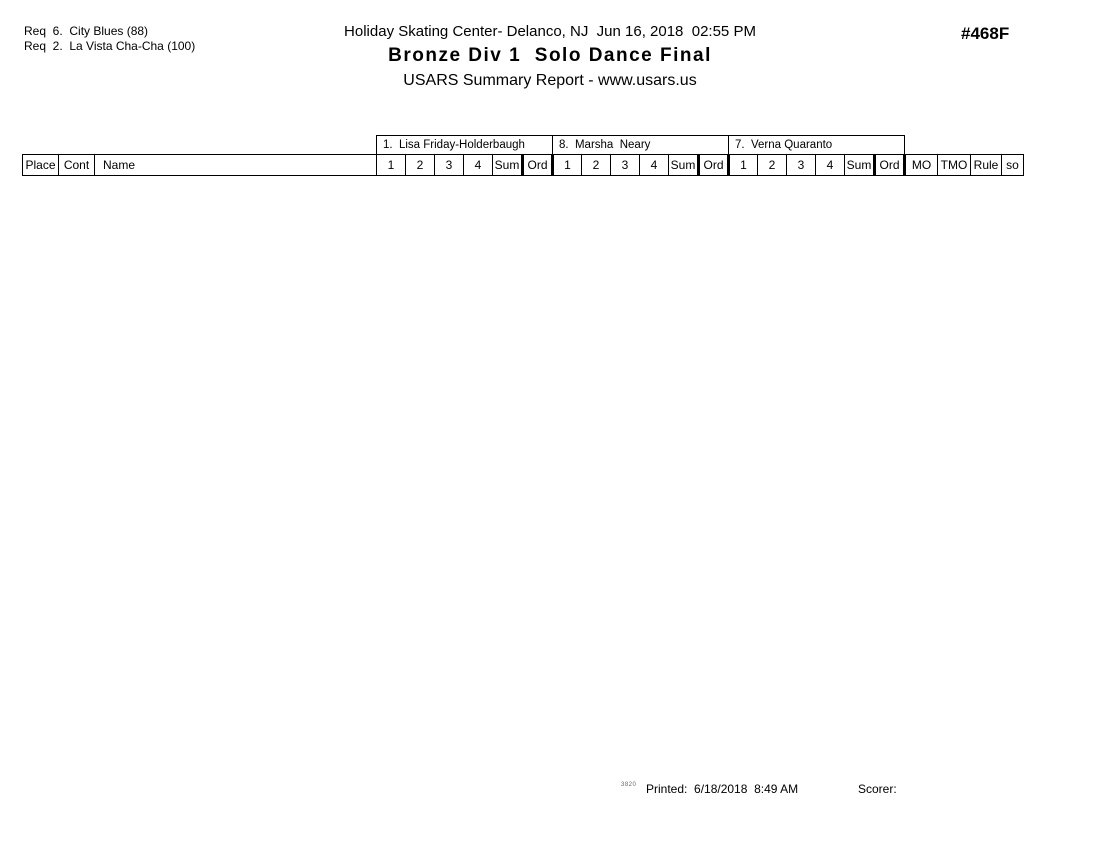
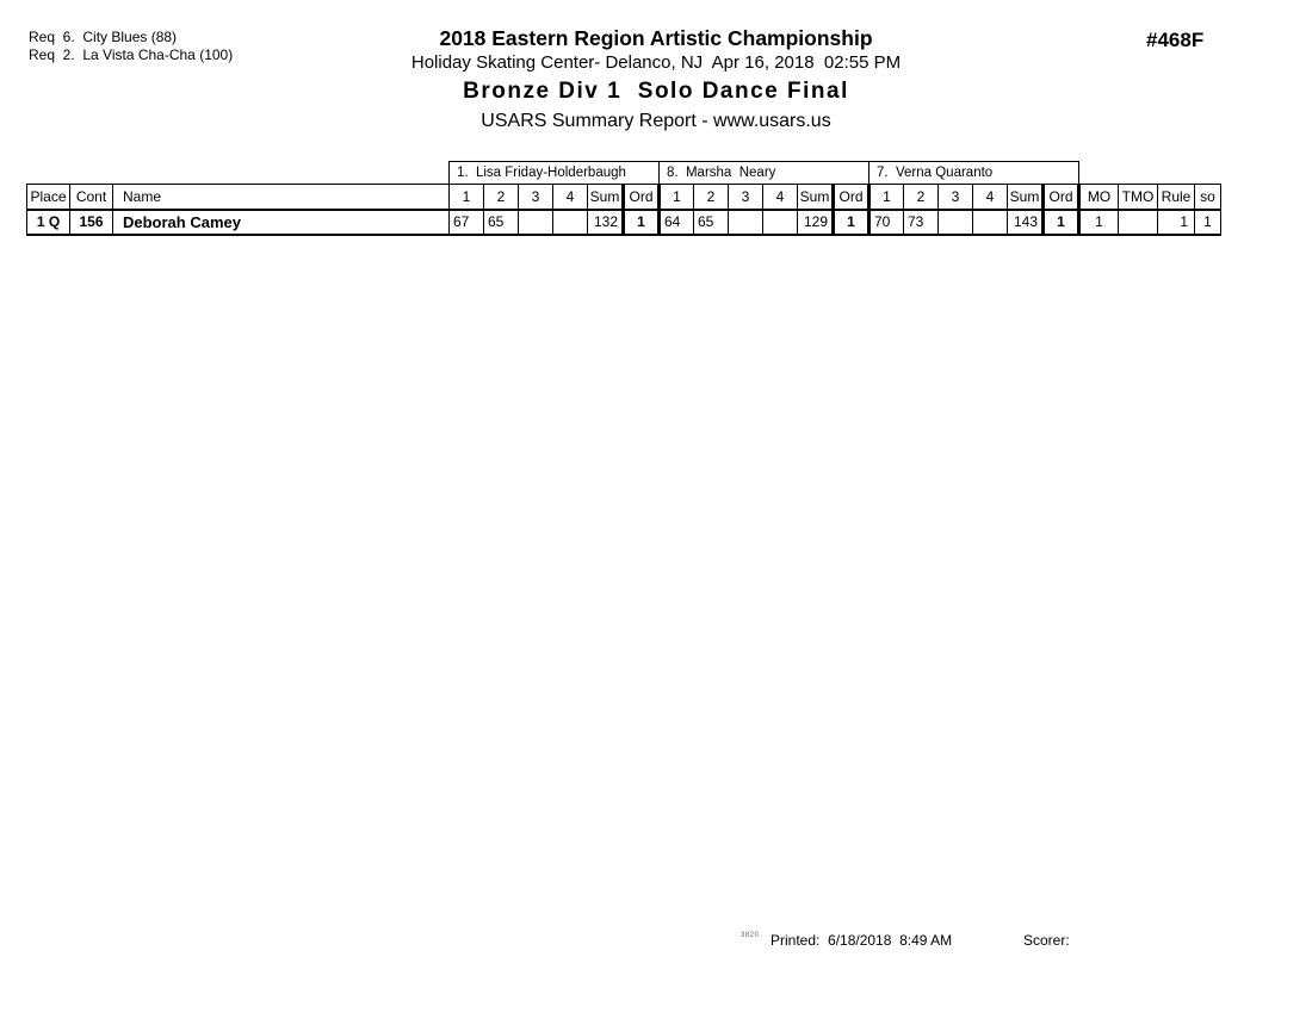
  Req 6. City Blues (88)
  Req 2. La Vista Cha-Cha (100)
+ 2018 Eastern Region Artistic Championship
- Holiday Skating Center- Delanco, NJ Jun 16, 2018 02:55 PM
+ Holiday Skating Center- Delanco, NJ Apr 16, 2018 02:55 PM
  Bronze Div 1 Solo Dance Final
  USARS Summary Report - www.usars.us
  #468F
  	1. Lisa Friday-Holderbaugh	8. Marsha Neary	7. Verna Quaranto
  Place	Cont	Name	1	2	3	4	Sum	Ord	1	2	3	4	Sum	Ord	1	2	3	4	Sum	Ord	MO	TMO	Rule	so
+ 1 Q	156	Deborah Camey	67	65			132	1	64	65			129	1	70	73			143	1	1		1	1
  Printed: 6/18/2018 8:49 AM
  Scorer:
